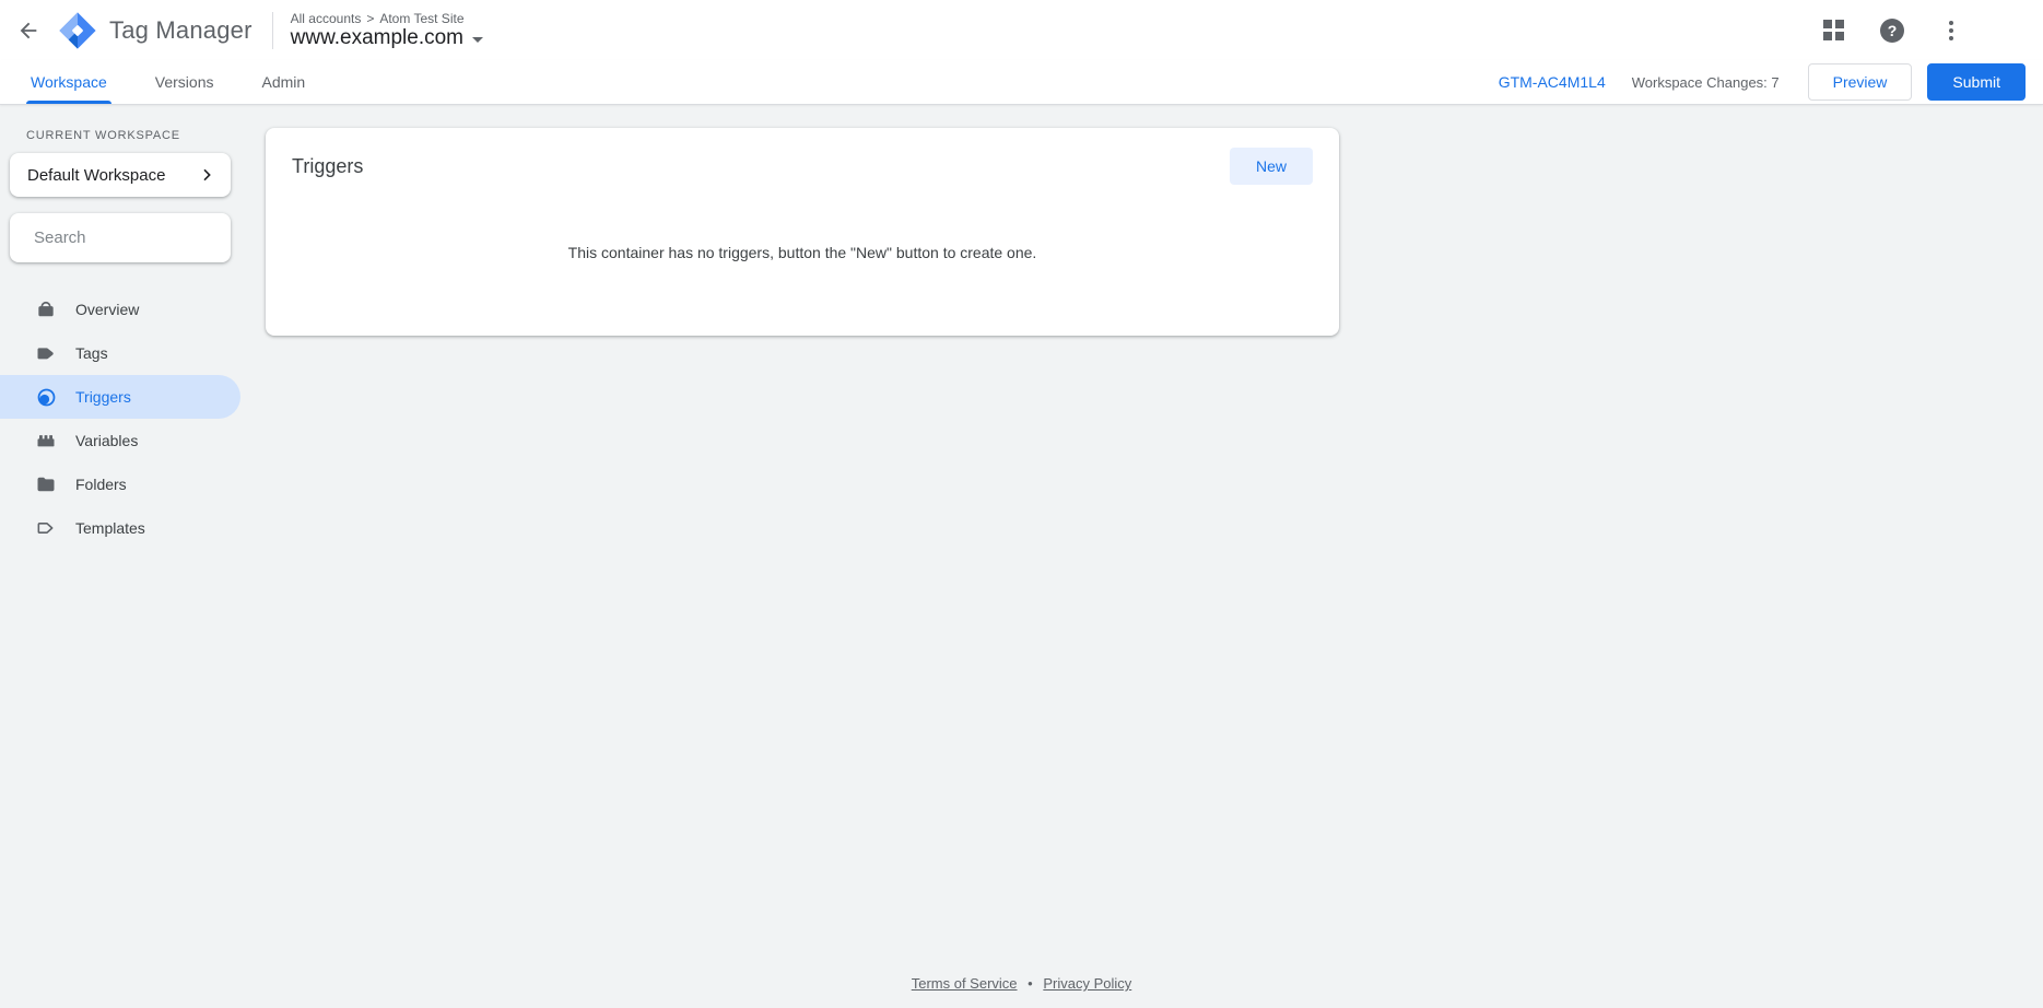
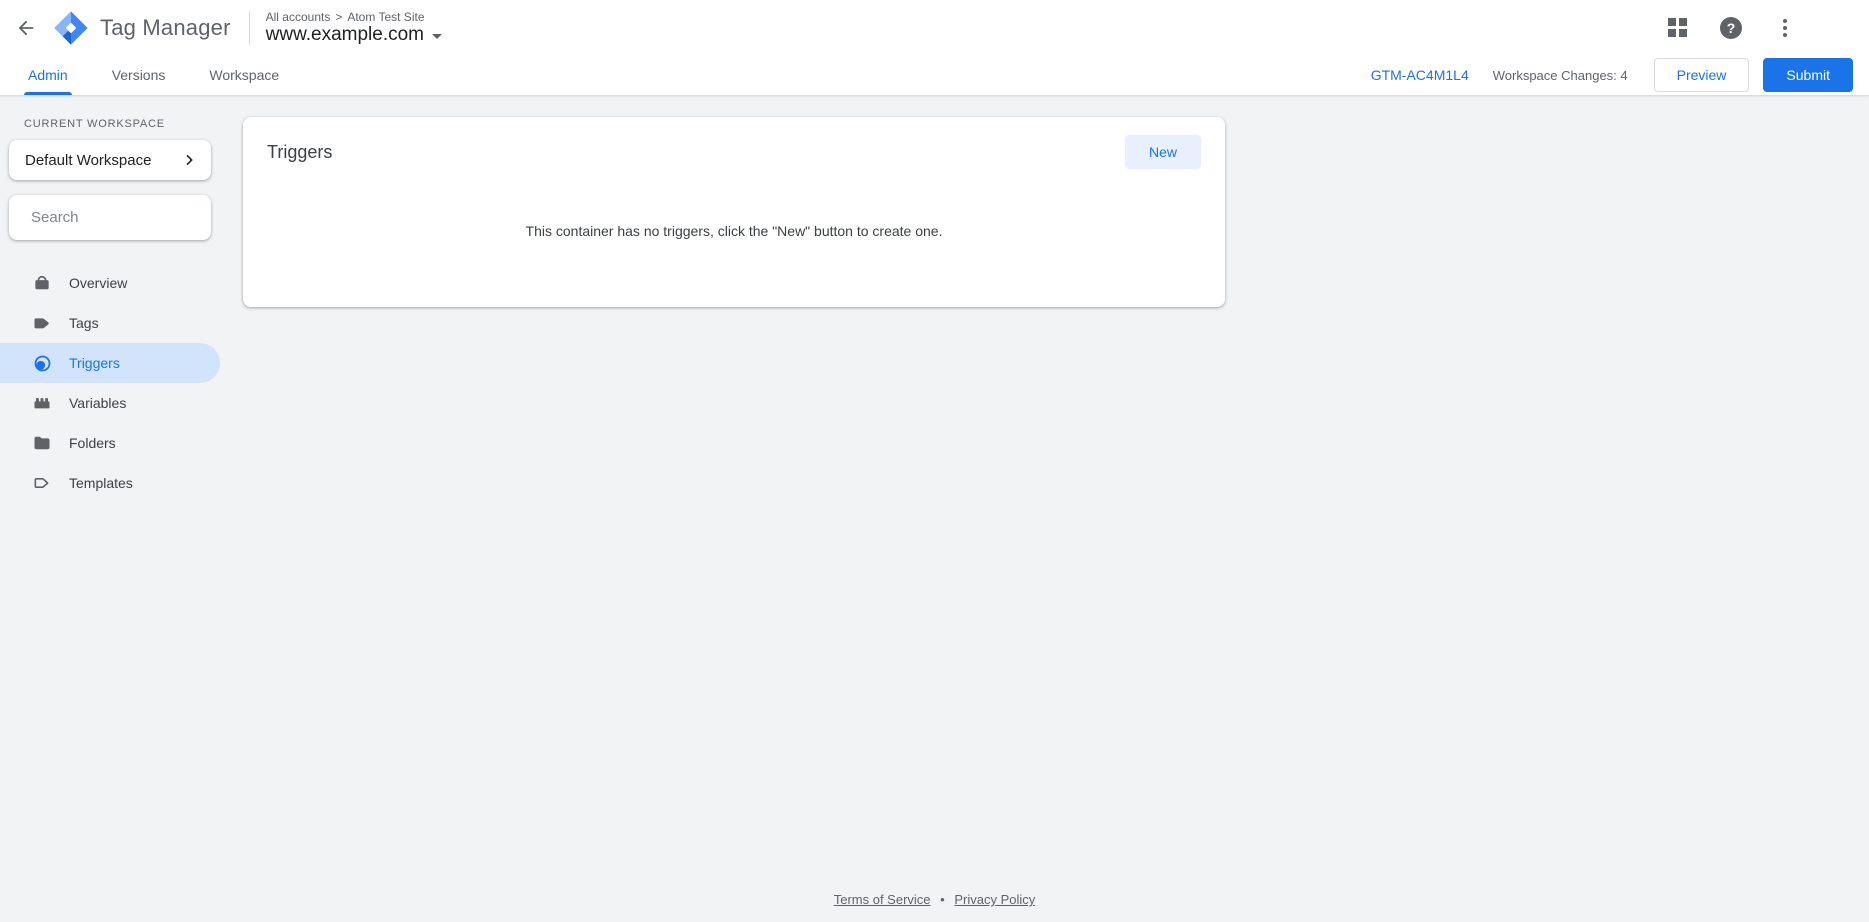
  Tag Manager
  All accounts
  >
  Atom Test Site
  www.example.com
  ?
- Workspace
+ Admin
  Versions
- Admin
+ Workspace
  GTM-AC4M1L4
- Workspace Changes: 7
+ Workspace Changes: 4
  Preview
  Submit
  CURRENT WORKSPACE
  Default Workspace
  Search
  Overview
  Tags
  Triggers
  Variables
  Folders
  Templates
  Triggers
  New
- This container has no triggers, button the "New" button to create one.
+ This container has no triggers, click the "New" button to create one.
  Terms of Service • Privacy Policy
